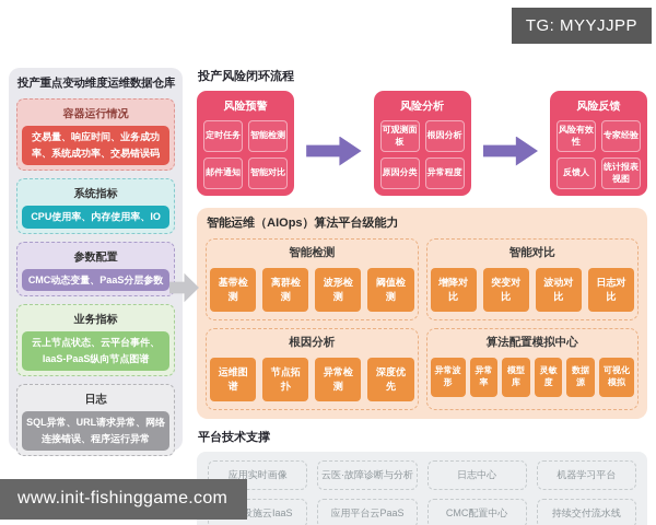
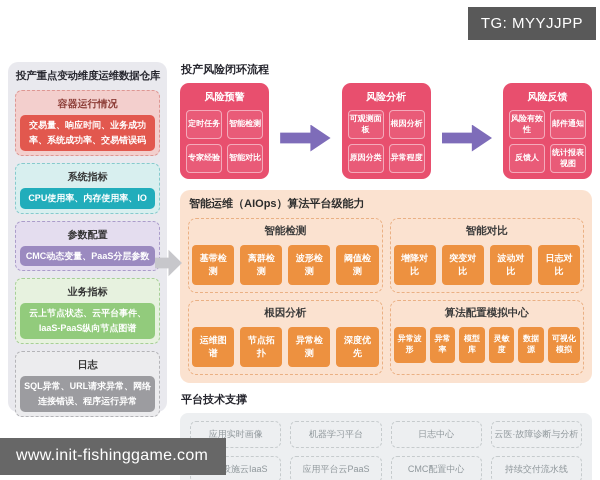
  TG: MYYJJPP
  投产重点变动维度运维数据仓库
  容器运行情况
  交易量、响应时间、业务成功率、系统成功率、交易错误码
  系统指标
  CPU使用率、内存使用率、IO
  参数配置
  CMC动态变量、PaaS分层参数
  业务指标
  云上节点状态、云平台事件、IaaS-PaaS纵向节点图谱
  日志
  SQL异常、URL请求异常、网络连接错误、程序运行异常
  投产风险闭环流程
  风险预警
  定时任务
  智能检测
- 邮件通知
+ 专家经验
  智能对比
  风险分析
  可观测面板
  根因分析
  原因分类
  异常程度
  风险反馈
  风险有效性
- 专家经验
+ 邮件通知
  反馈人
  统计报表视图
  智能运维（AIOps）算法平台级能力
  智能检测
  基带检测
  离群检测
  波形检测
  阈值检测
  智能对比
  增降对比
  突变对比
  波动对比
  日志对比
  根因分析
  运维图谱
  节点拓扑
  异常检测
  深度优先
  算法配置模拟中心
  异常波形
  异常率
  模型库
  灵敏度
  数据源
  可视化模拟
  平台技术支撑
  应用实时画像
- 云医·故障诊断与分析
+ 机器学习平台
  日志中心
- 机器学习平台
+ 云医·故障诊断与分析
  设施云IaaS
  应用平台云PaaS
  CMC配置中心
  持续交付流水线
  www.init-fishinggame.com
